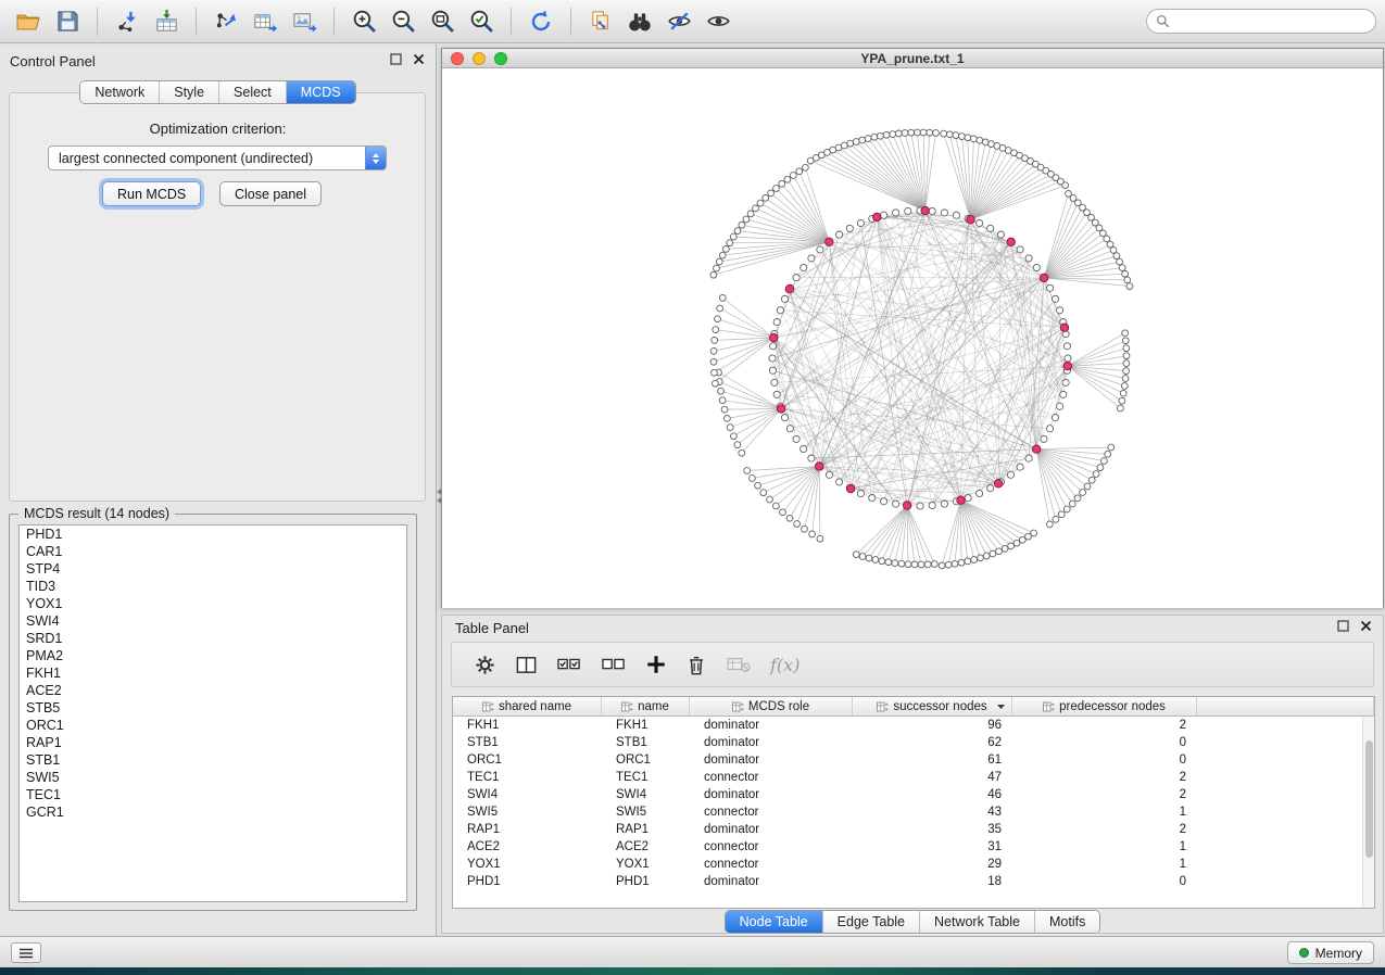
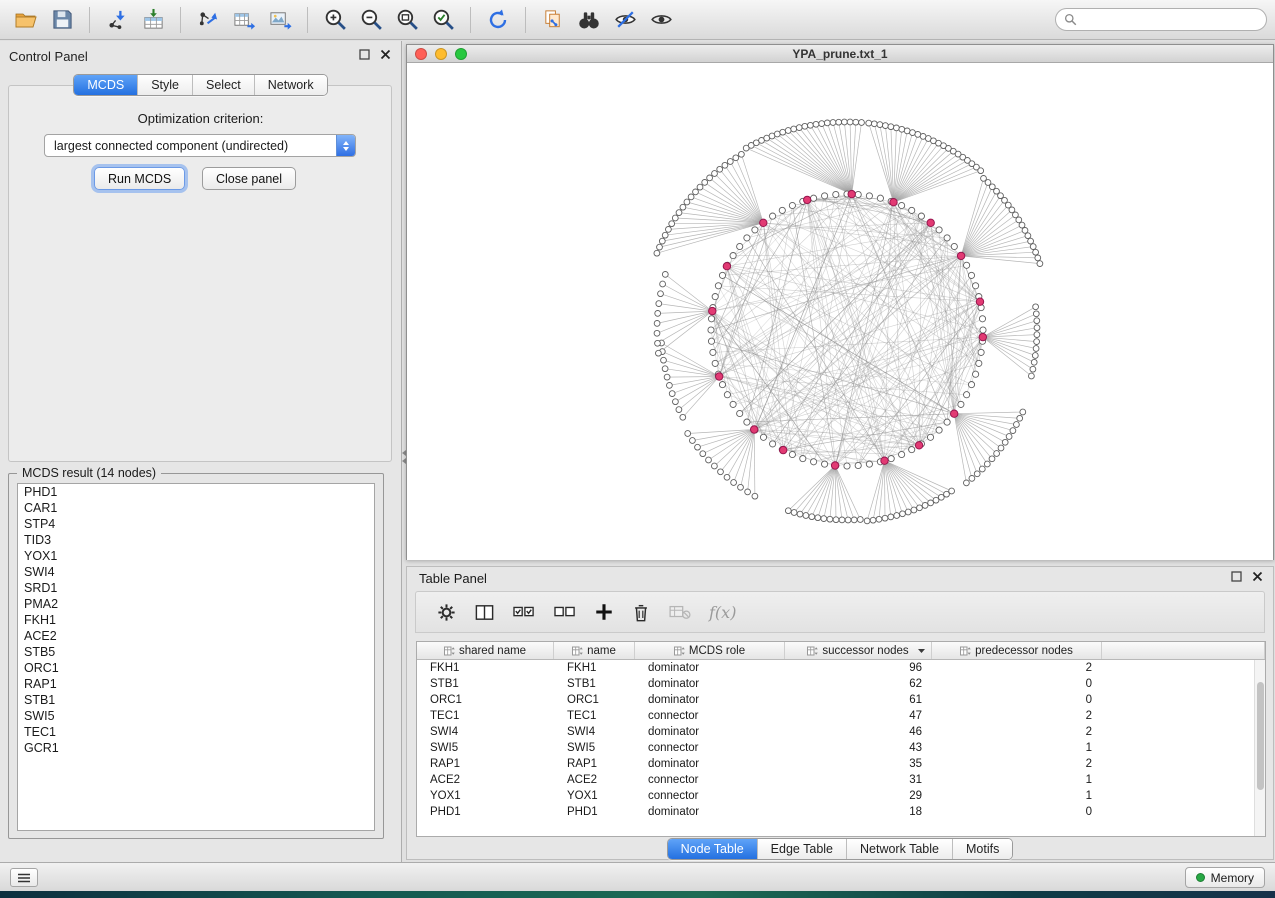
  Control Panel
- Network
+ MCDS
  Style
  Select
- MCDS
+ Network
  Optimization criterion:
  largest connected component (undirected)
  Run MCDS
  Close panel
  MCDS result (14 nodes)
  PHD1
  CAR1
  STP4
  TID3
  YOX1
  SWI4
  SRD1
  PMA2
  FKH1
  ACE2
  STB5
  ORC1
  RAP1
  STB1
  SWI5
  TEC1
  GCR1
  YPA_prune.txt_1
  Table Panel
  f(x)
  shared name
  name
  MCDS role
  successor nodes
  predecessor nodes
  FKH1
  FKH1
  dominator
  96
  2
  STB1
  STB1
  dominator
  62
  0
  ORC1
  ORC1
  dominator
  61
  0
  TEC1
  TEC1
  connector
  47
  2
  SWI4
  SWI4
  dominator
  46
  2
  SWI5
  SWI5
  connector
  43
  1
  RAP1
  RAP1
  dominator
  35
  2
  ACE2
  ACE2
  connector
  31
  1
  YOX1
  YOX1
  connector
  29
  1
  PHD1
  PHD1
  dominator
  18
  0
  Node Table
  Edge Table
  Network Table
  Motifs
  Memory
